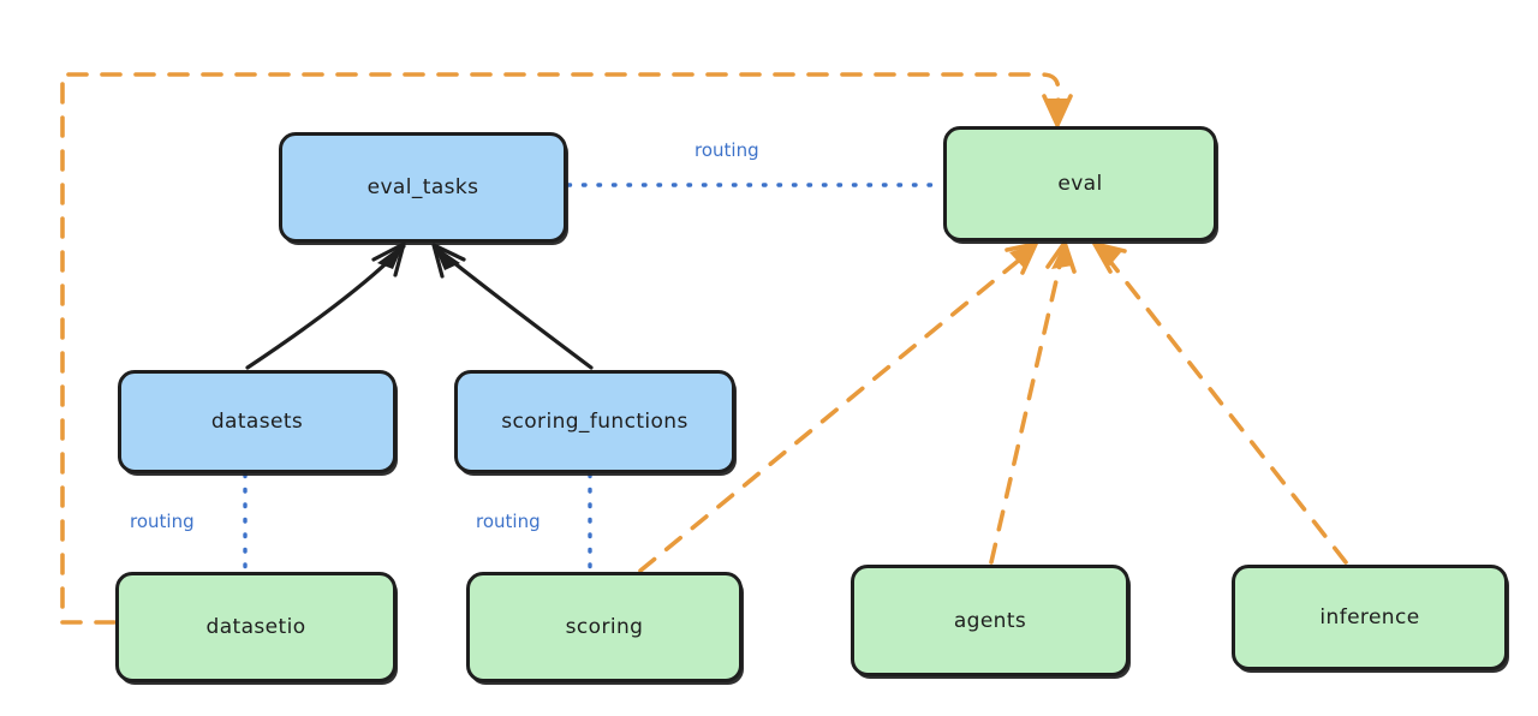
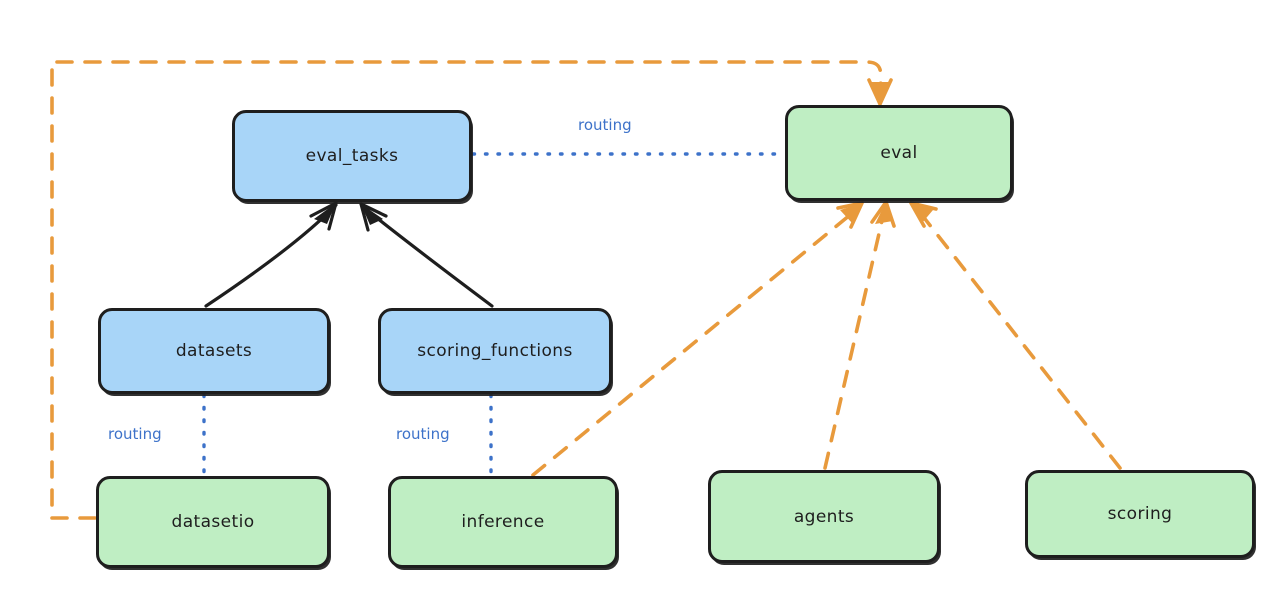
  eval_tasks
  eval
  datasets
  scoring_functions
  datasetio
- scoring
+ inference
  agents
- inference
+ scoring
  routing
  routing
  routing
